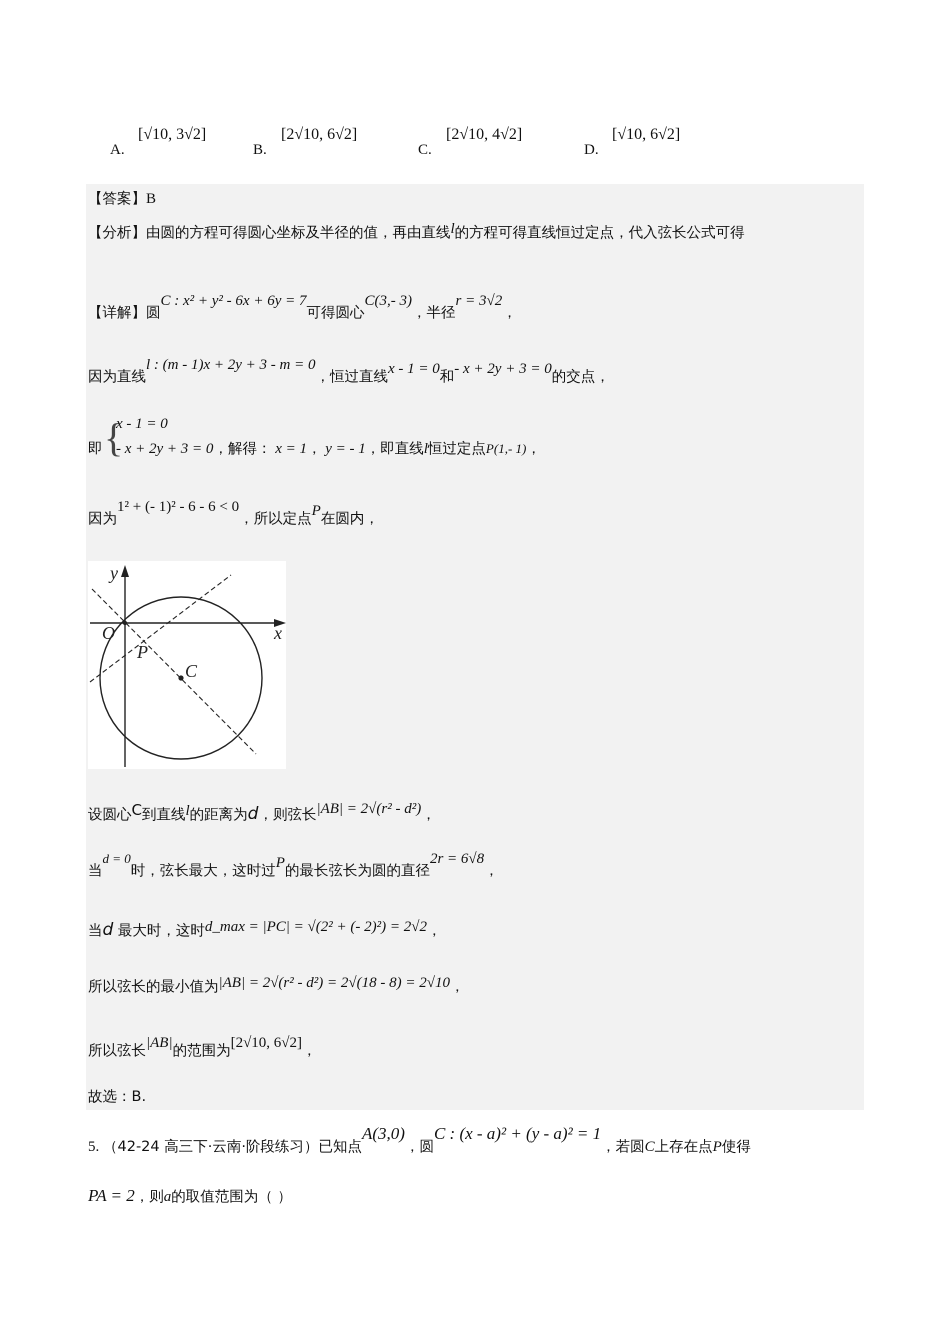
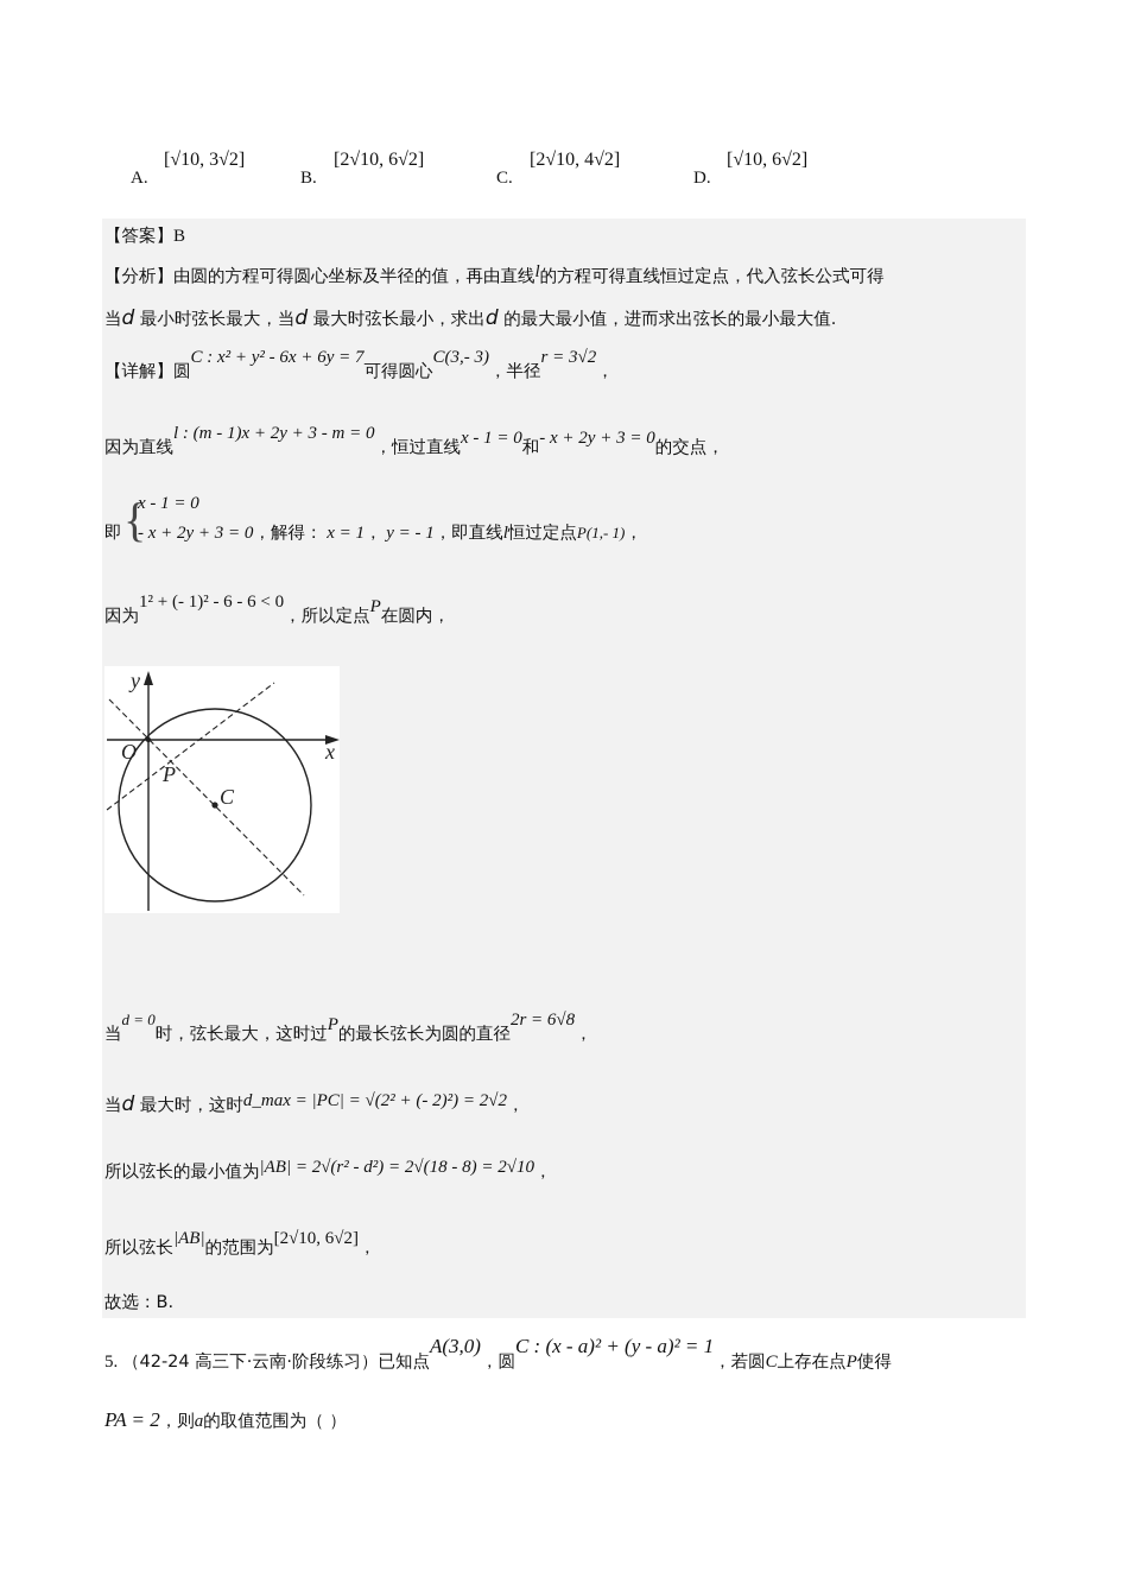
  A.
  [√10, 3√2]
  B.
  [2√10, 6√2]
  C.
  [2√10, 4√2]
  D.
  [√10, 6√2]
  【答案】B
  【分析】由圆的方程可得圆心坐标及半径的值，再由直线l的方程可得直线恒过定点，代入弦长公式可得
+ 当d 最小时弦长最大，当d 最大时弦长最小，求出d 的最大最小值，进而求出弦长的最小最大值.
  【详解】圆C : x² + y² - 6x + 6y = 7可得圆心C(3,- 3)，半径r = 3√2，
  因为直线l : (m - 1)x + 2y + 3 - m = 0，恒过直线x - 1 = 0和- x + 2y + 3 = 0的交点，
  即
  {
  x - 1 = 0
  - x + 2y + 3 = 0，解得： x = 1， y = - 1，即直线l恒过定点P(1,- 1)，
  因为1² + (- 1)² - 6 - 6 < 0，所以定点P在圆内，
  y
  x
  O
  P
  C
- 设圆心C到直线l的距离为d，则弦长|AB| = 2√(r² - d²)，
  当d = 0时，弦长最大，这时过P的最长弦长为圆的直径2r = 6√8，
  当d 最大时，这时d_max = |PC| = √(2² + (- 2)²) = 2√2，
  所以弦长的最小值为|AB| = 2√(r² - d²) = 2√(18 - 8) = 2√10，
  所以弦长|AB|的范围为[2√10, 6√2]，
  故选：B.
  5. （42-24 高三下·云南·阶段练习）已知点A(3,0)，圆C : (x - a)² + (y - a)² = 1，若圆C上存在点P使得
  PA = 2，则a的取值范围为（ ）
